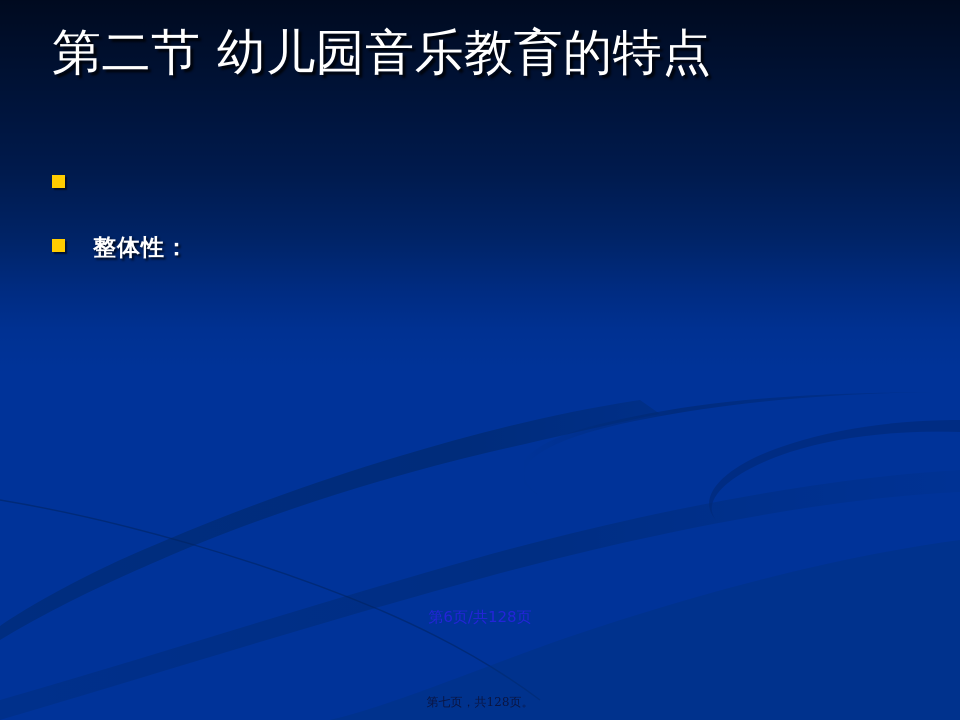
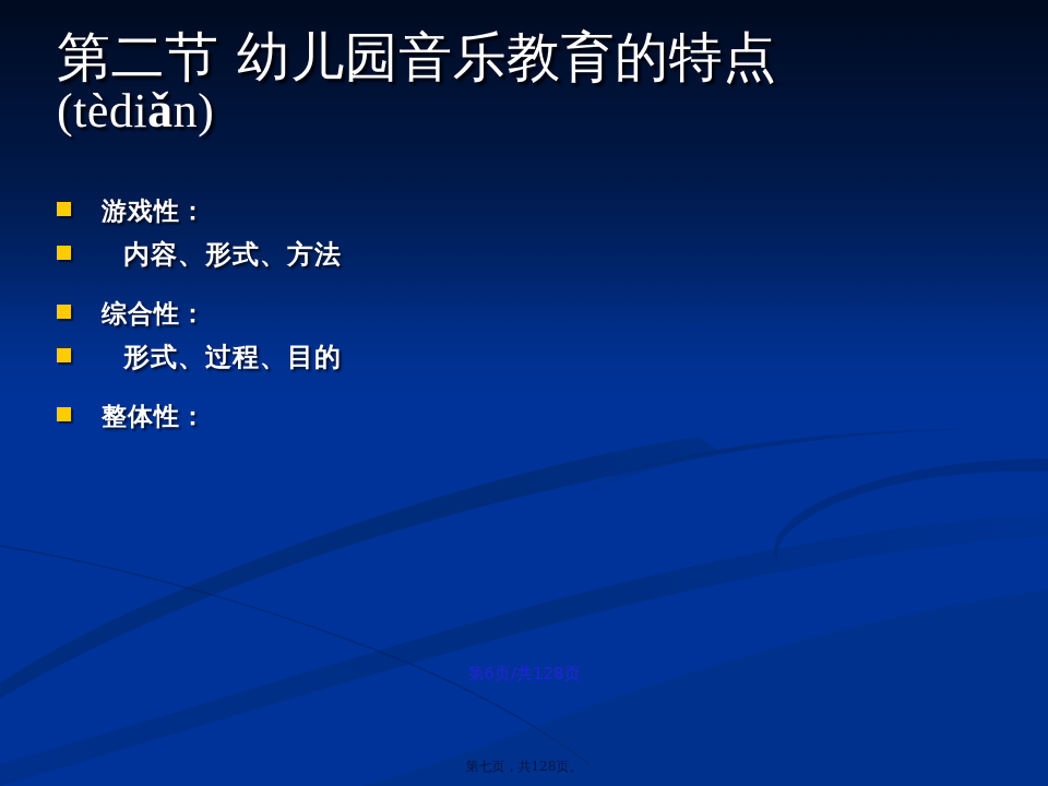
  第二节 幼儿园音乐教育的特点
+ (tèdiǎn)
+ 游戏性：
+ 内容、形式、方法
+ 综合性：
+ 形式、过程、目的
  整体性：
  第6页/共128页
  第七页，共128页。
